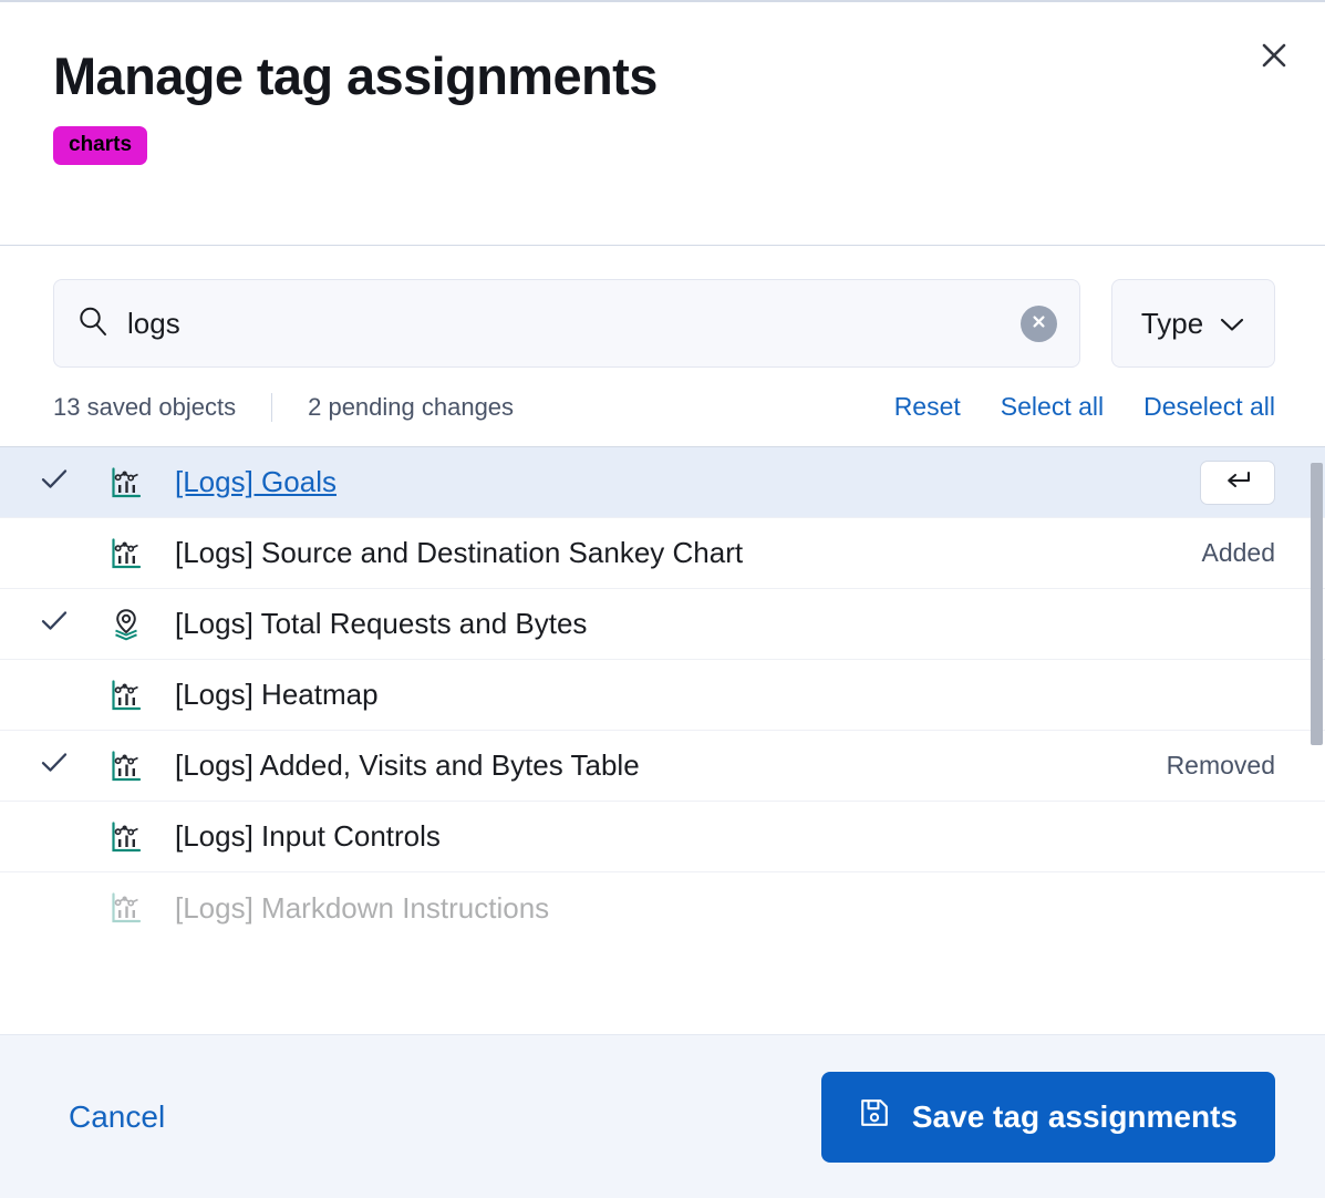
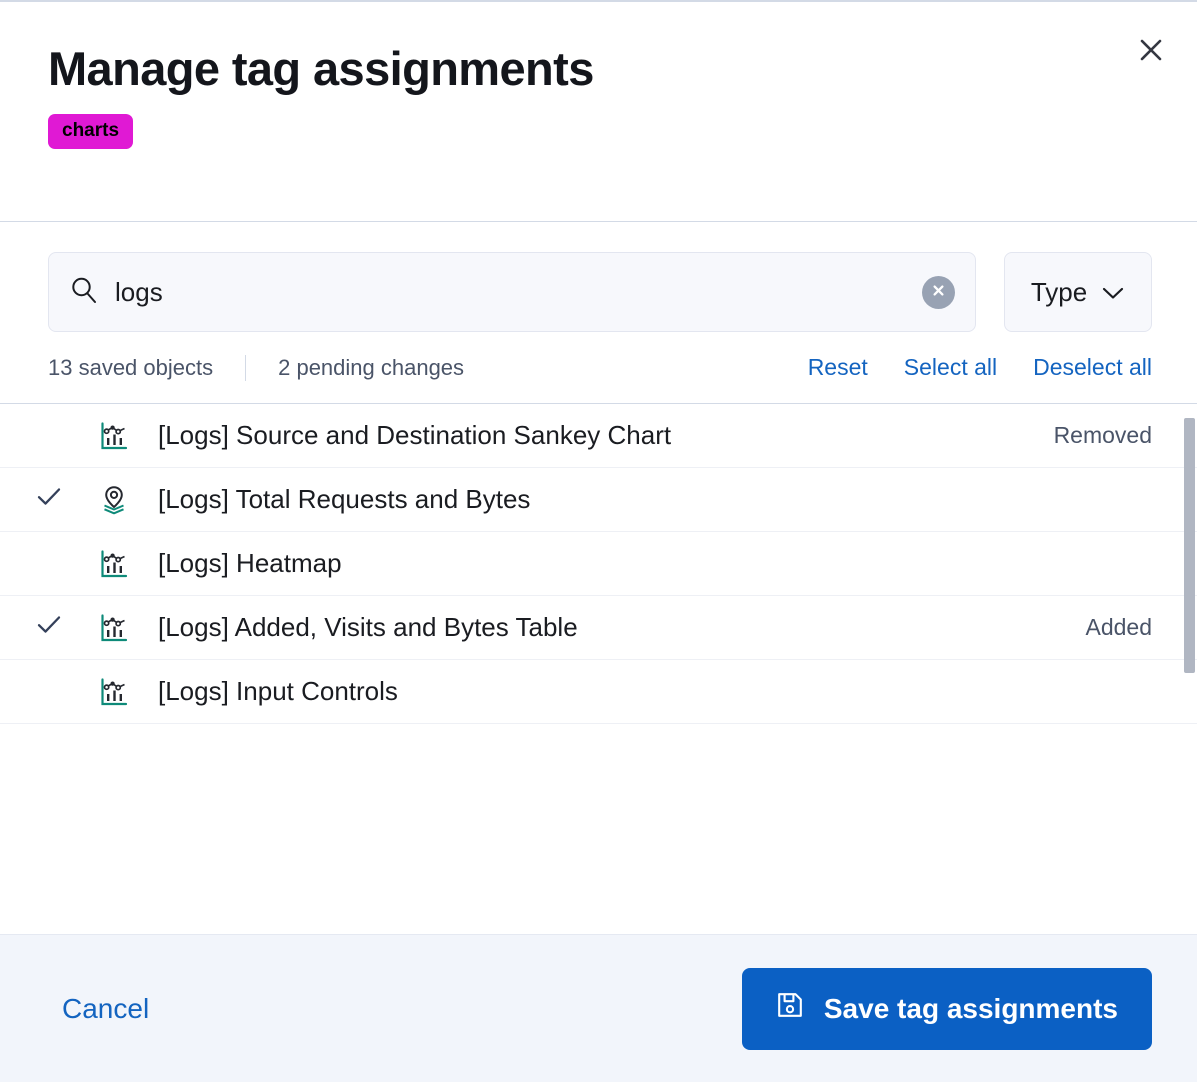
  Manage tag assignments
  charts
  logs
  Type
  13 saved objects
  2 pending changes
  Reset
  Select all
  Deselect all
- [Logs] Goals
  [Logs] Source and Destination Sankey Chart
- Added
+ Removed
  [Logs] Total Requests and Bytes
  [Logs] Heatmap
  [Logs] Added, Visits and Bytes Table
- Removed
+ Added
  [Logs] Input Controls
- [Logs] Markdown Instructions
  Cancel
  Save tag assignments
